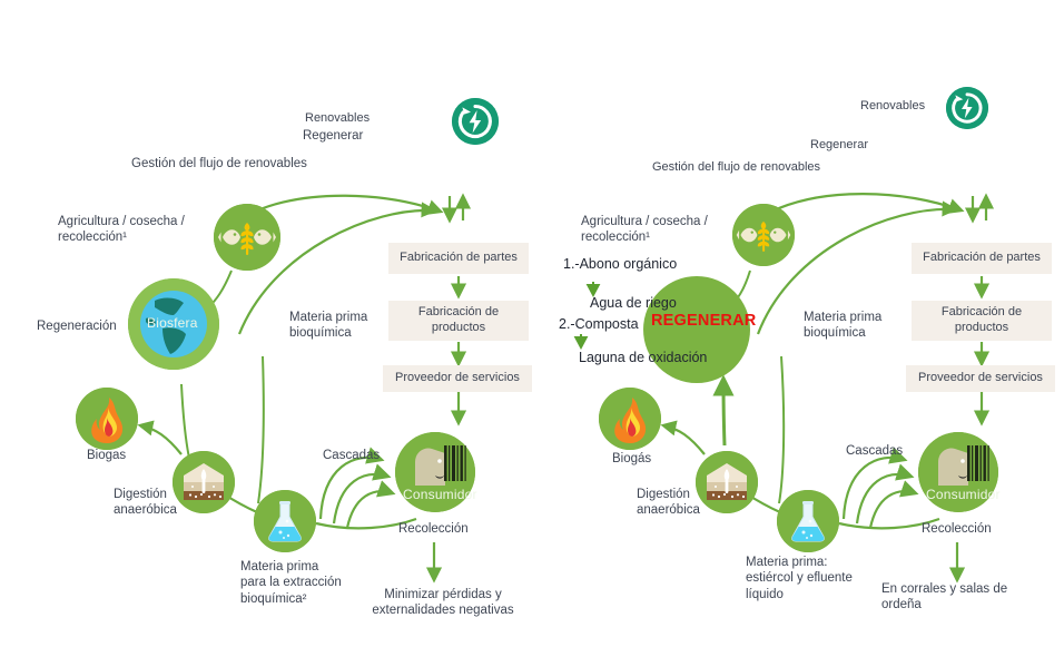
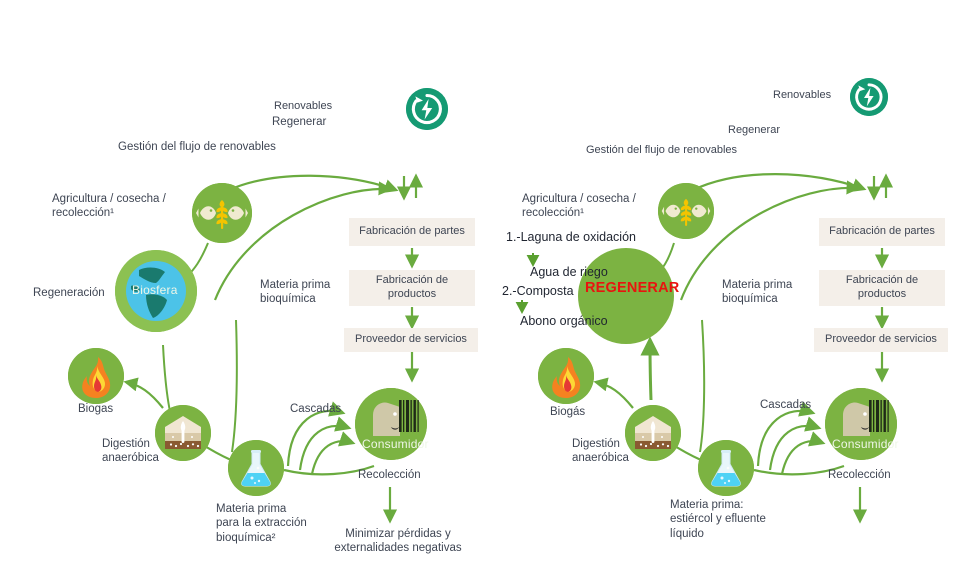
  Renovables
  Regenerar
  Gestión del flujo de renovables
  Agricultura / cosecha /
  recolección¹
  Regeneración
  Biosfera
  Biogas
  Digestión
  anaeróbica
  Materia prima
  para la extracción
  bioquímica²
  Materia prima
  bioquímica
  Fabricación de partes
  Fabricación de productos
  Proveedor de servicios
  Cascadas
  Consumidor
  Recolección
  Minimizar pérdidas y
  externalidades negativas
  Renovables
  Regenerar
  Gestión del flujo de renovables
  Agricultura / cosecha /
  recolección¹
  REGENERAR
- 1.-Abono orgánico
+ 1.-Laguna de oxidación
  Agua de riego
  2.-Composta
- Laguna de oxidación
+ Abono orgánico
  Biogás
  Digestión
  anaeróbica
  Materia prima:
  estiércol y efluente
  líquido
  Materia prima
  bioquímica
  Fabricación de partes
  Fabricación de productos
  Proveedor de servicios
  Cascadas
  Consumidor
  Recolección
- En corrales y salas de
- ordeña
